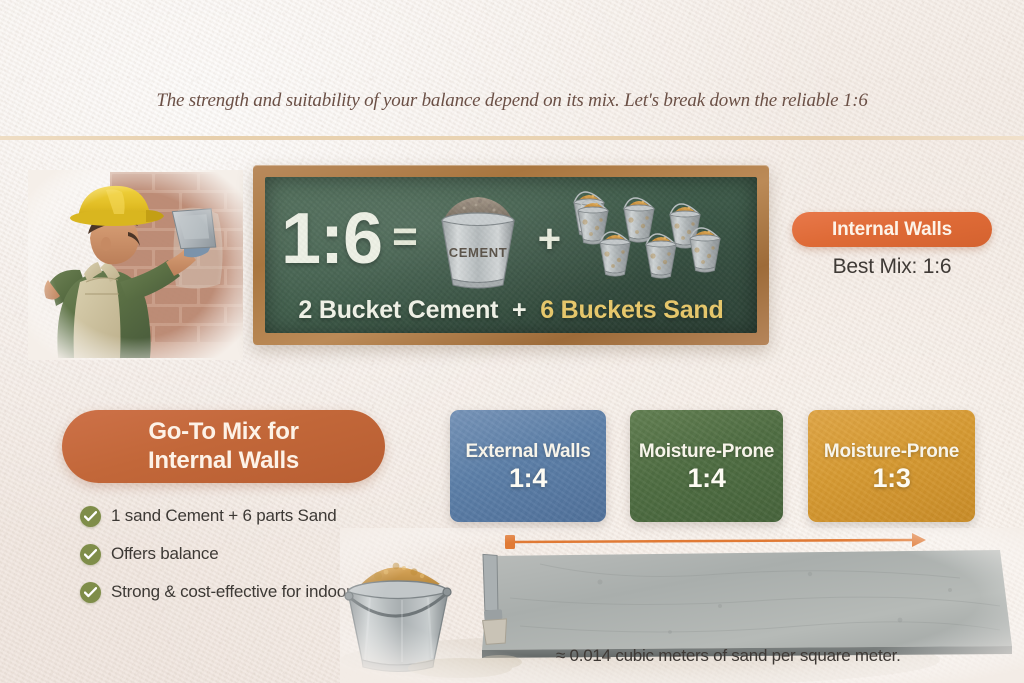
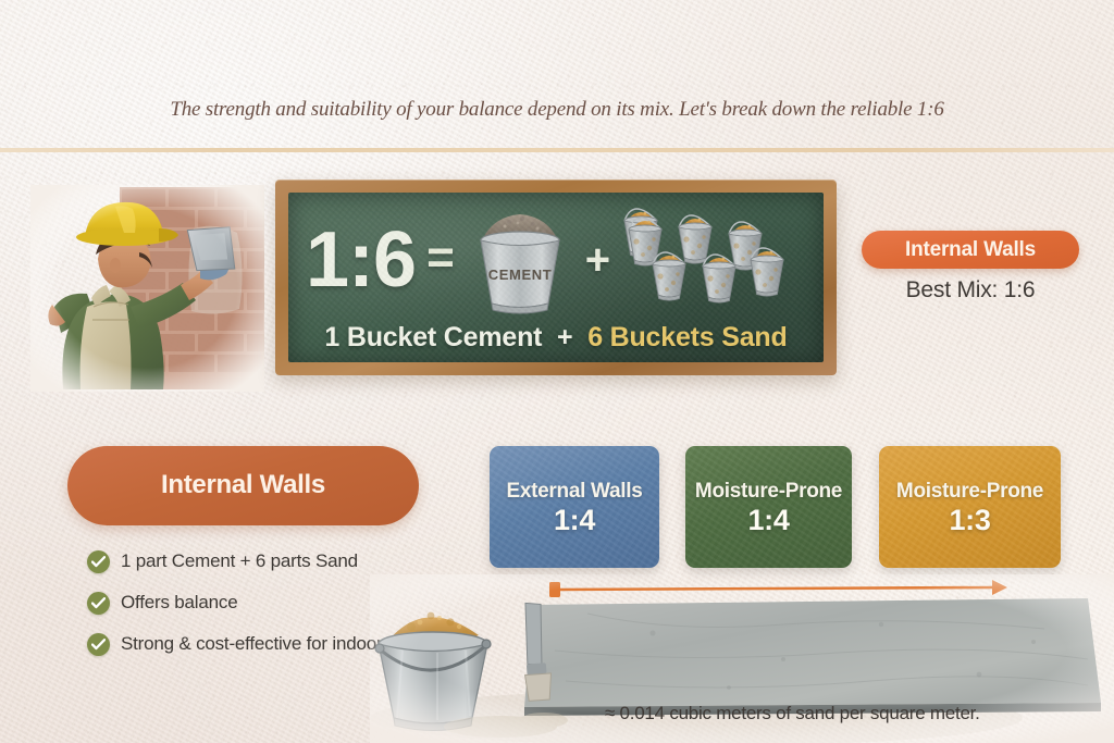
  The strength and suitability of your balance depend on its mix. Let's break down the reliable 1:6
  1:6
  =
  CEMENT
  +
- 2 Bucket Cement + 6 Buckets Sand
+ 1 Bucket Cement + 6 Buckets Sand
  Internal Walls
  Best Mix: 1:6
- Go-To Mix for
  Internal Walls
- 1 sand Cement + 6 parts Sand
+ 1 part Cement + 6 parts Sand
  Offers balance
  Strong & cost-effective for indo
  External Walls
  1:4
  Moisture-Prone
  1:4
  Moisture-Prone
  1:3
  ≈ 0.014 cubic meters of sand per square meter.
